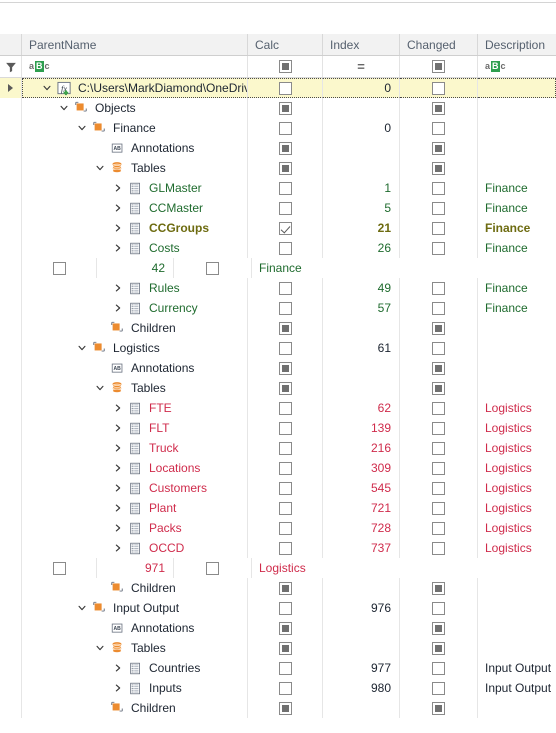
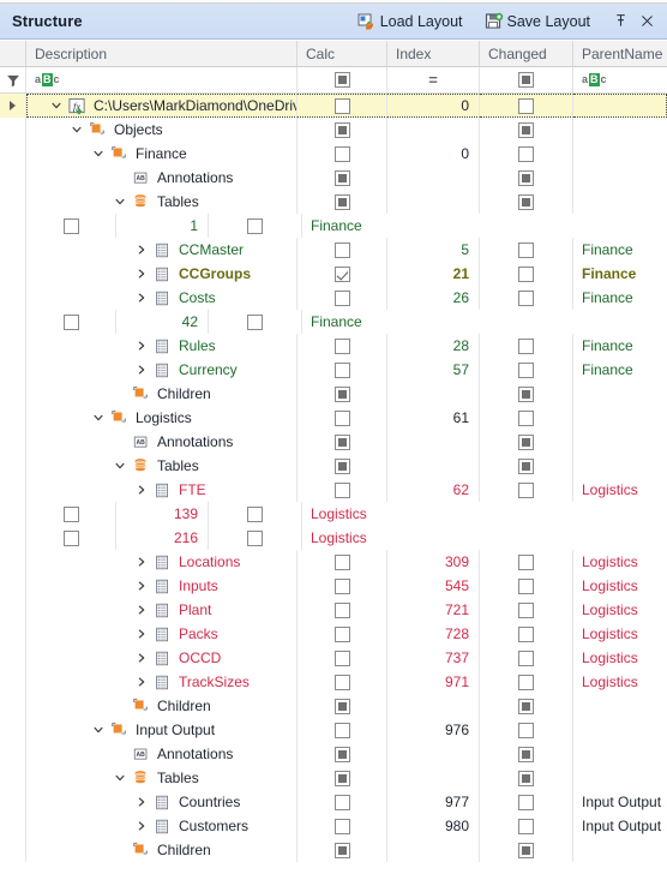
+ Structure
+ Load Layout
+ Save Layout
- ParentName
+ Description
  Calc
  Index
  Changed
- Description
+ ParentName
  a
  B
  c
  =
  a
  B
  c
  fx
  C:\Users\MarkDiamond\OneDri
  0
  Objects
  Finance
  0
  Annotations
  Tables
- GLMaster
  1
  Finance
  CCMaster
  5
  Finance
  CCGroups
  21
  Finance
  Costs
  26
  Finance
  42
  Finance
  Rules
- 49
+ 28
  Finance
  Currency
  57
  Finance
  Children
  Logistics
  61
  Annotations
  Tables
  FTE
  62
  Logistics
- FLT
  139
  Logistics
- Truck
  216
  Logistics
  Locations
  309
  Logistics
- Customers
+ Inputs
  545
  Logistics
  Plant
  721
  Logistics
  Packs
  728
  Logistics
  OCCD
  737
  Logistics
+ TrackSizes
  971
  Logistics
  Children
  Input Output
  976
  Annotations
  Tables
  Countries
  977
  Input Output
- Inputs
+ Customers
  980
  Input Output
  Children
